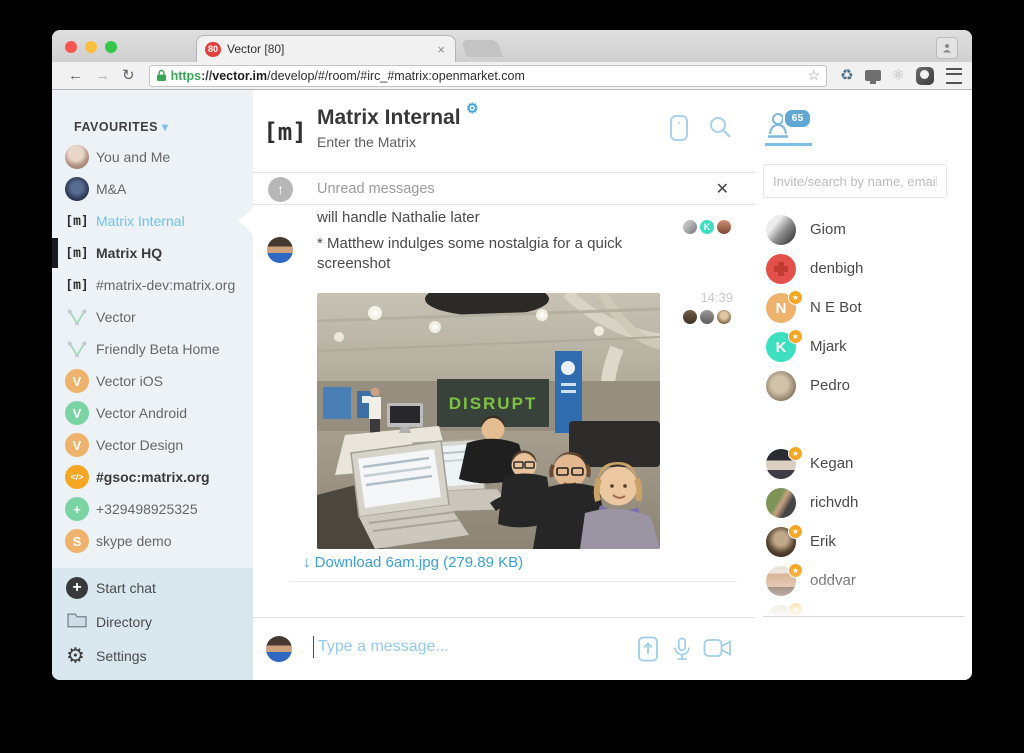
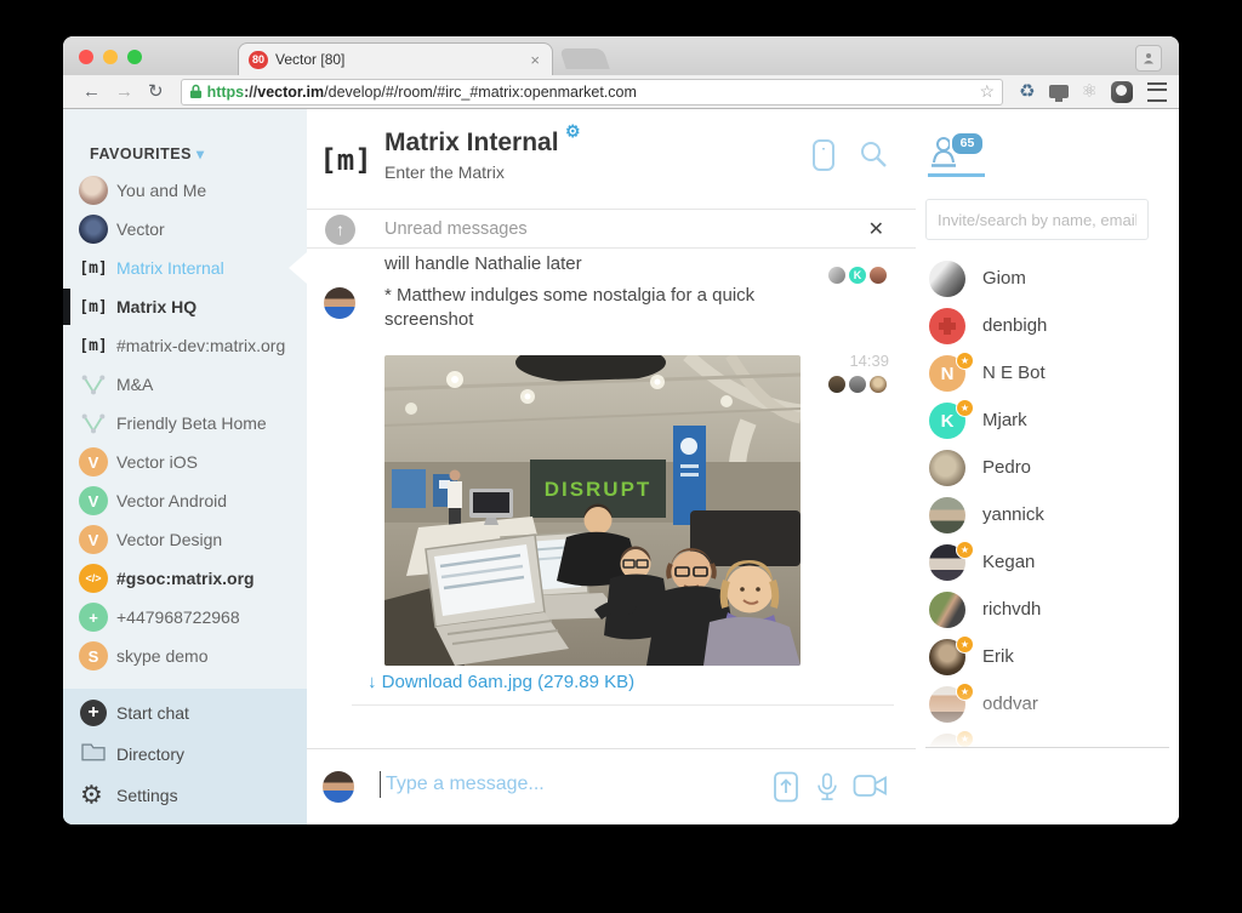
  80
  Vector [80]
  ×
  ←
  →
  ↻
  https
  ://
  vector.im
  /develop/#/room/#irc_#matrix:openmarket.com
  ☆
  ♻
  ⚛
  FAVOURITES ▾
  You and Me
- M&A
+ Vector
  [m]
  Matrix Internal
  [m]
  Matrix HQ
  [m]
  #matrix-dev:matrix.org
- Vector
+ M&A
  Friendly Beta Home
  V
  Vector iOS
  V
  Vector Android
  V
  Vector Design
  </>
  #gsoc:matrix.org
  +
- +329498925325
+ +447968722968
  S
  skype demo
  +
  Start chat
  Directory
  ⚙
  Settings
  [m]
  Matrix Internal
  ⚙
  Enter the Matrix
  ↑
  Unread messages
  ✕
  will handle Nathalie later
  K
  * Matthew indulges some nostalgia for a quick screenshot
  14:39
  DISRUPT
  ↓ Download 6am.jpg (279.89 KB)
  Type a message...
  65
  Invite/search by name, emai
  Giom
  denbigh
  N
  ★
  N E Bot
  K
  ★
  Mjark
  Pedro
+ yannick
  ★
  Kegan
  richvdh
  ★
  Erik
